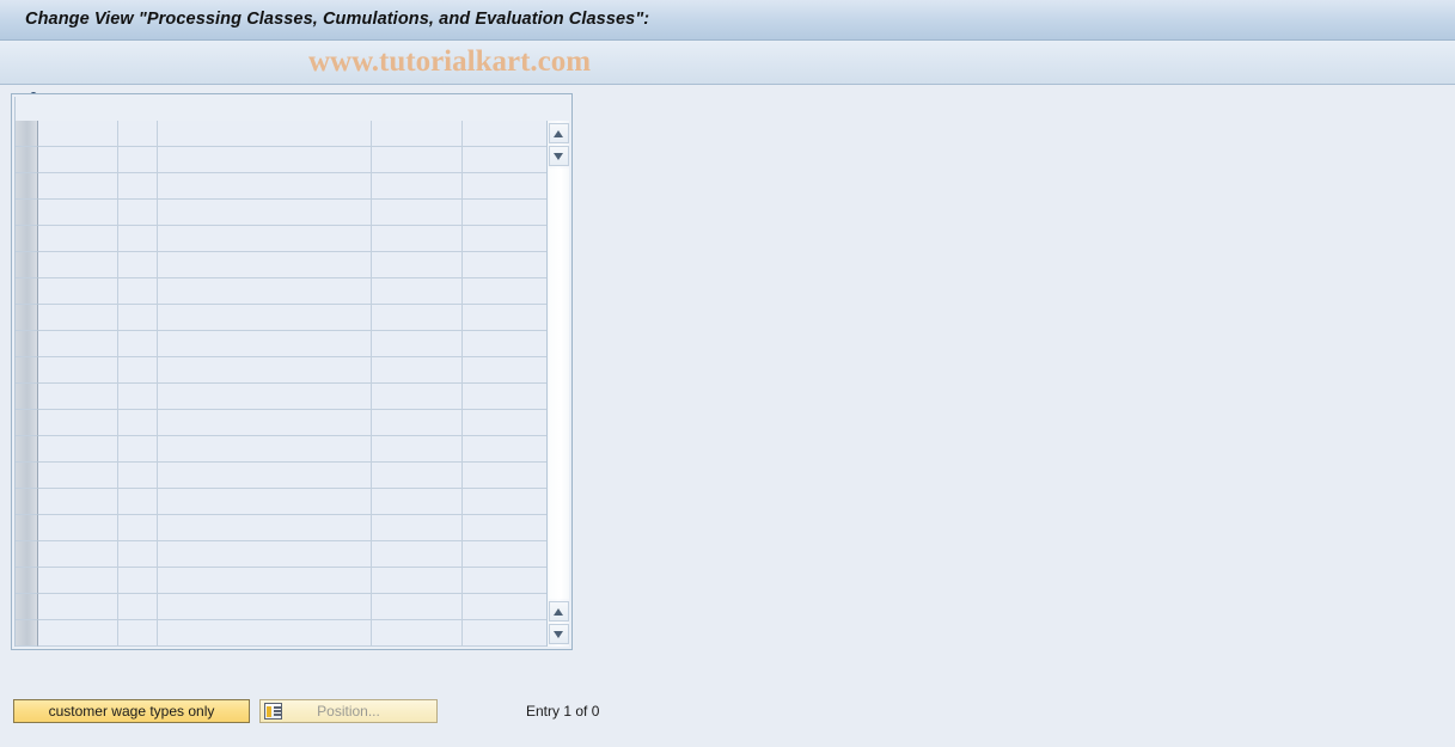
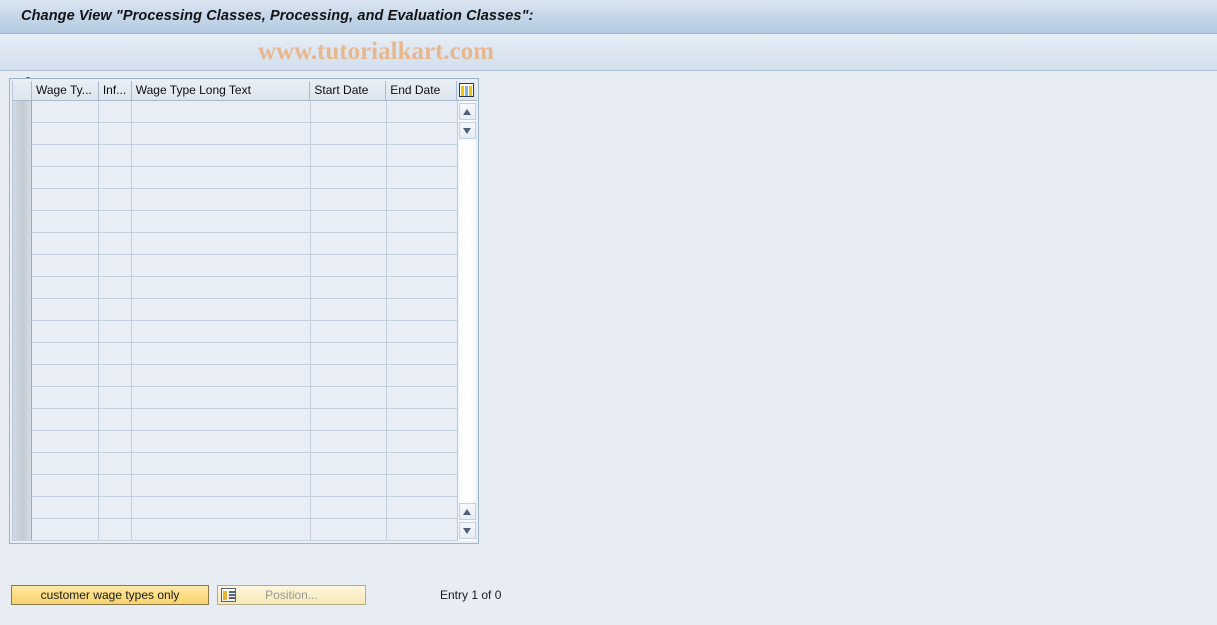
- Change View "Processing Classes, Cumulations, and Evaluation Classes":
+ Change View "Processing Classes, Processing, and Evaluation Classes":
  www.tutorialkart.com
+ Wage Ty...
+ Inf...
+ Wage Type Long Text
+ Start Date
+ End Date
  customer wage types only
  Position...
  Entry 1 of 0
